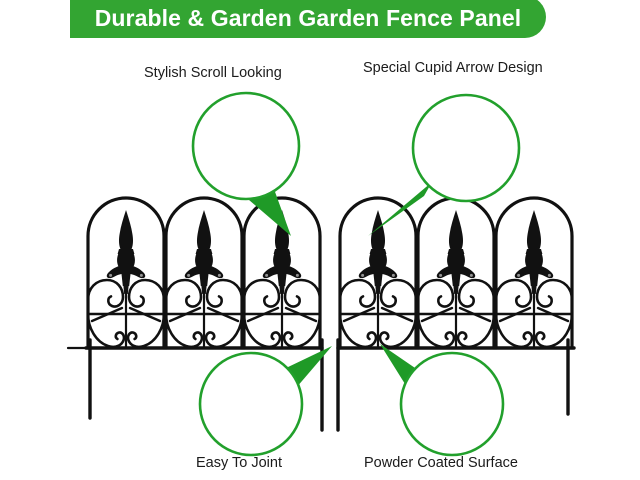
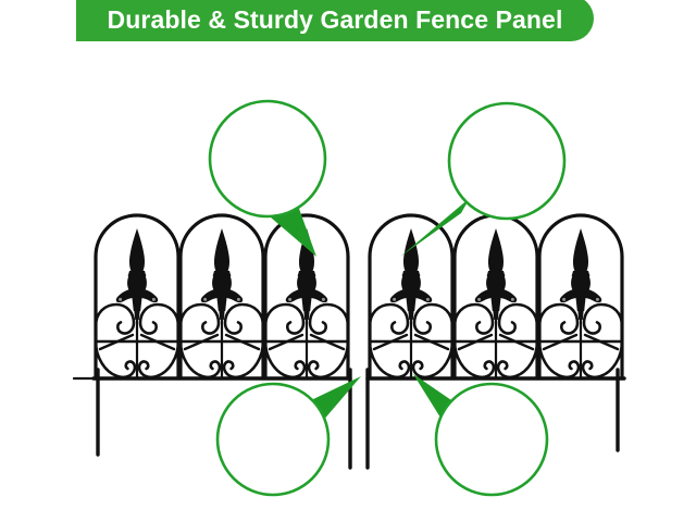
- Durable & Garden Garden Fence Panel
+ Durable & Sturdy Garden Fence Panel
- Stylish Scroll Looking
- Special Cupid Arrow Design
- Easy To Joint
- Powder Coated Surface
